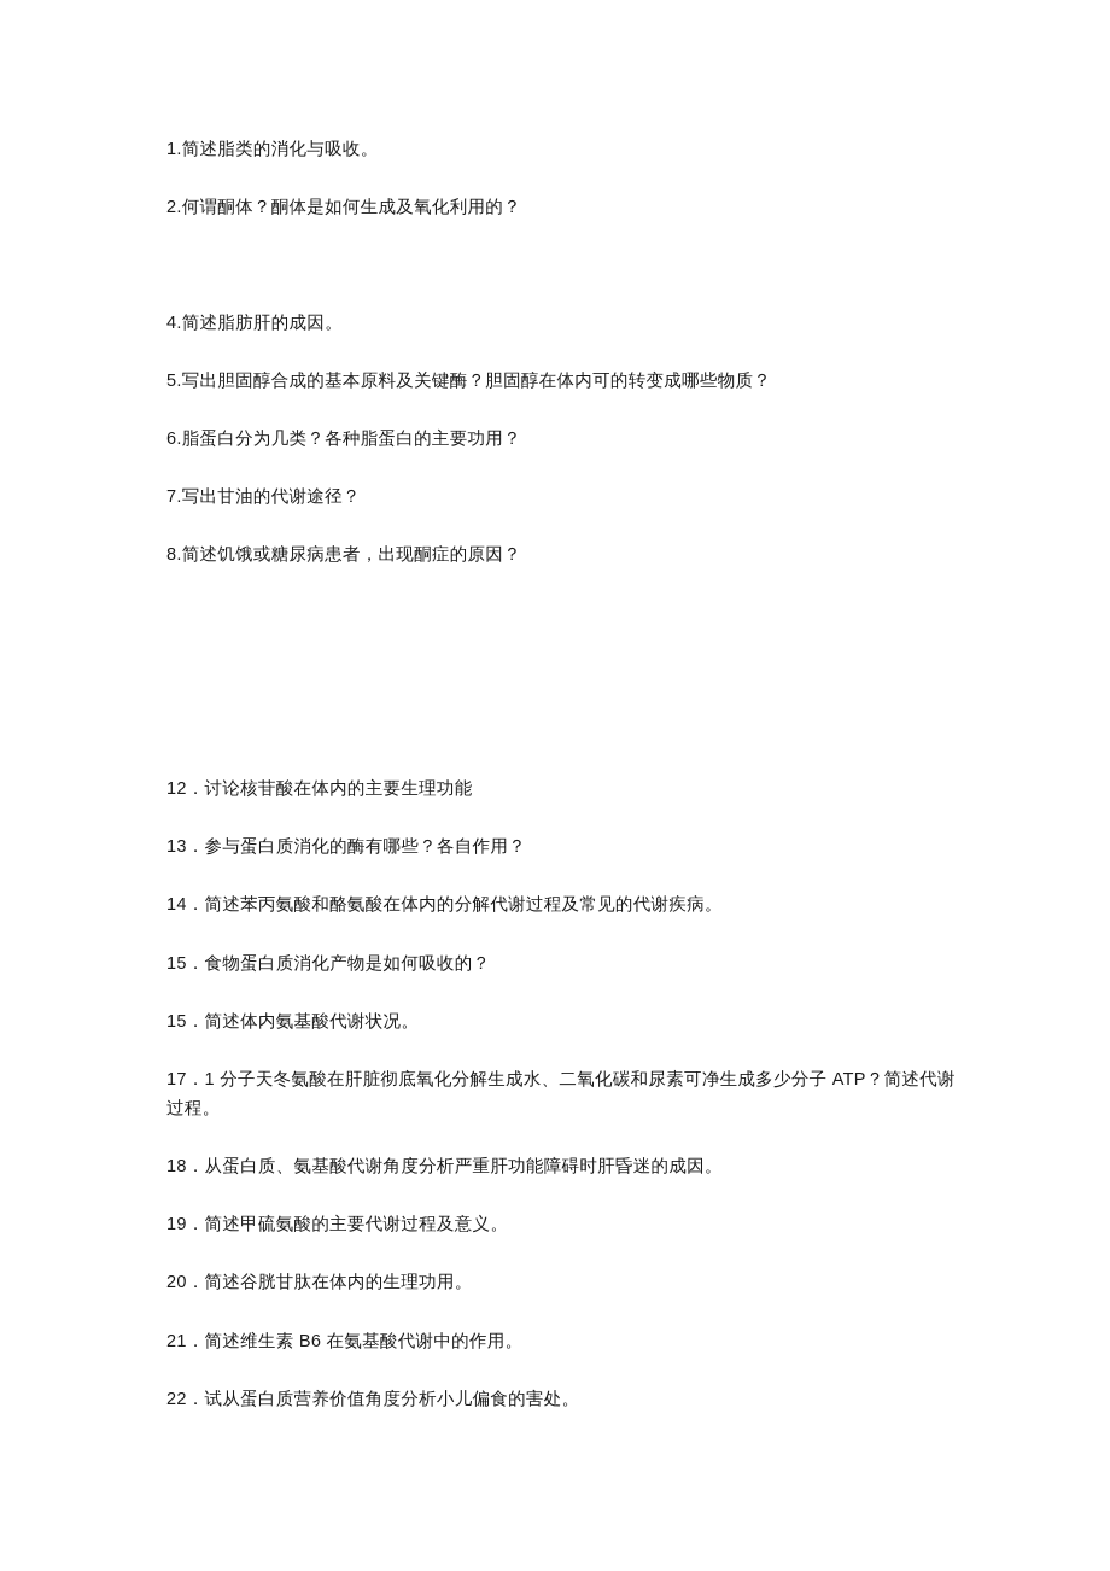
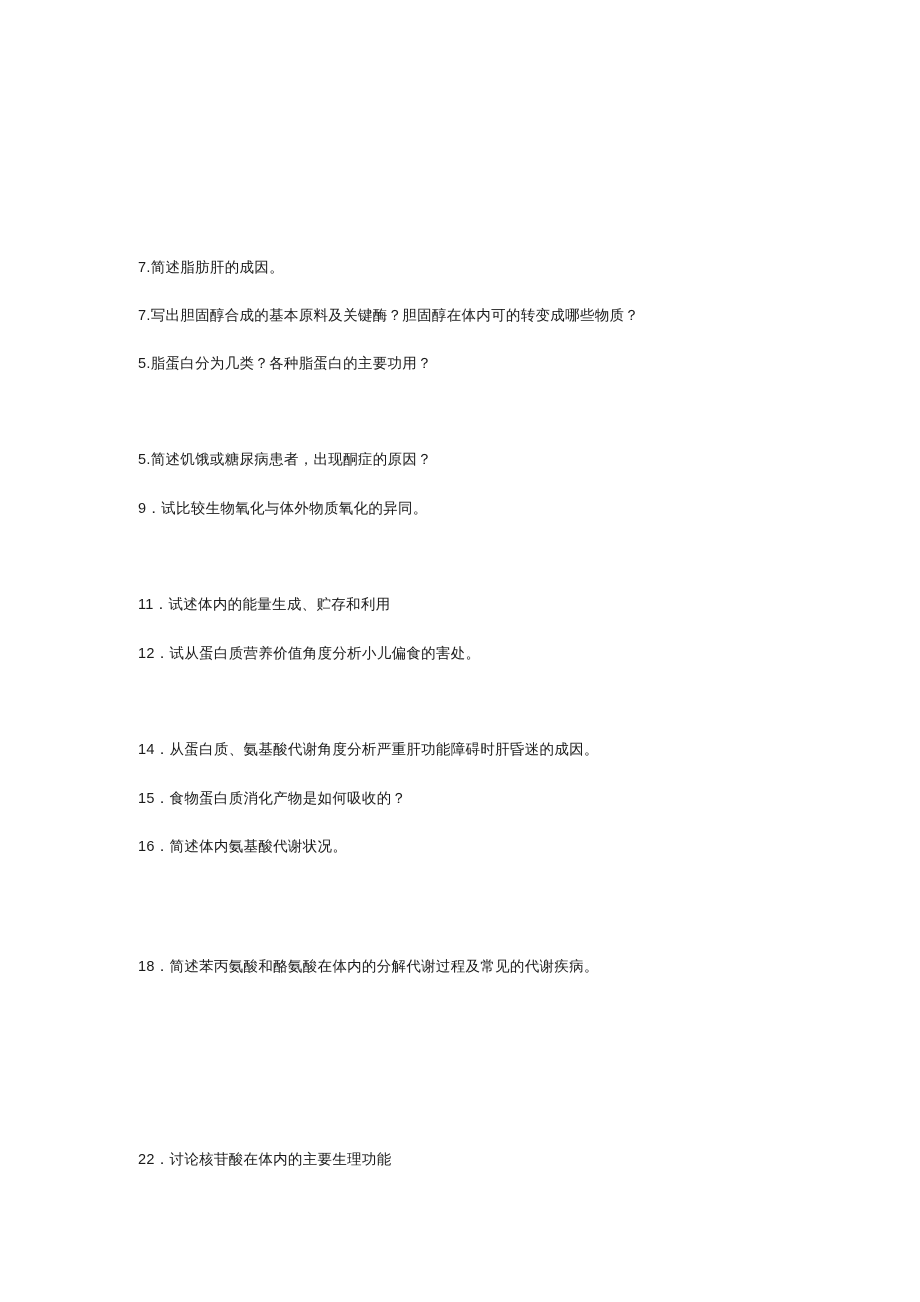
- 1.简述脂类的消化与吸收。
- 2.何谓酮体？酮体是如何生成及氧化利用的？
- 4.简述脂肪肝的成因。
+ 7.简述脂肪肝的成因。
- 5.写出胆固醇合成的基本原料及关键酶？胆固醇在体内可的转变成哪些物质？
+ 7.写出胆固醇合成的基本原料及关键酶？胆固醇在体内可的转变成哪些物质？
- 6.脂蛋白分为几类？各种脂蛋白的主要功用？
+ 5.脂蛋白分为几类？各种脂蛋白的主要功用？
- 7.写出甘油的代谢途径？
- 8.简述饥饿或糖尿病患者，出现酮症的原因？
+ 5.简述饥饿或糖尿病患者，出现酮症的原因？
+ 9．试比较生物氧化与体外物质氧化的异同。
+ 11．试述体内的能量生成、贮存和利用
- 12．讨论核苷酸在体内的主要生理功能
+ 12．试从蛋白质营养价值角度分析小儿偏食的害处。
- 13．参与蛋白质消化的酶有哪些？各自作用？
- 14．简述苯丙氨酸和酪氨酸在体内的分解代谢过程及常见的代谢疾病。
+ 14．从蛋白质、氨基酸代谢角度分析严重肝功能障碍时肝昏迷的成因。
  15．食物蛋白质消化产物是如何吸收的？
- 15．简述体内氨基酸代谢状况。
+ 16．简述体内氨基酸代谢状况。
- 17．1 分子天冬氨酸在肝脏彻底氧化分解生成水、二氧化碳和尿素可净生成多少分子 ATP？简述代谢过程。
- 18．从蛋白质、氨基酸代谢角度分析严重肝功能障碍时肝昏迷的成因。
+ 18．简述苯丙氨酸和酪氨酸在体内的分解代谢过程及常见的代谢疾病。
- 19．简述甲硫氨酸的主要代谢过程及意义。
- 20．简述谷胱甘肽在体内的生理功用。
- 21．简述维生素 B6 在氨基酸代谢中的作用。
- 22．试从蛋白质营养价值角度分析小儿偏食的害处。
+ 22．讨论核苷酸在体内的主要生理功能
